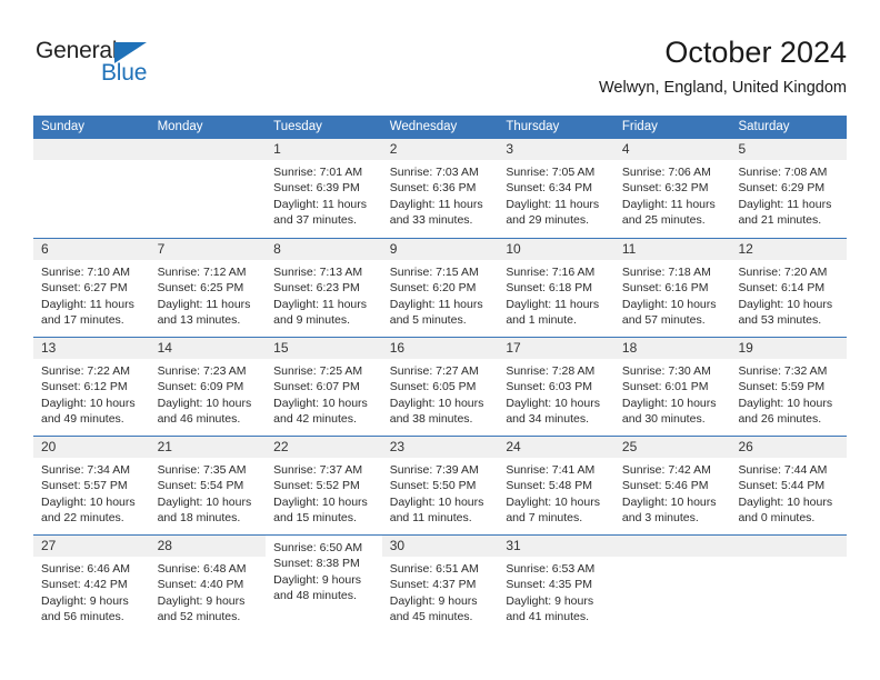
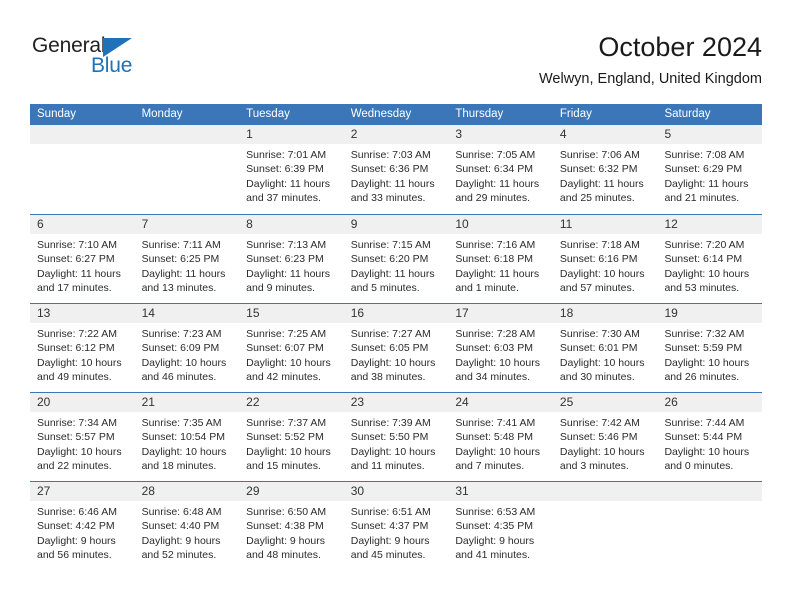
  General
  Blue
  October 2024
  Welwyn, England, United Kingdom
  Sunday
  Monday
  Tuesday
  Wednesday
  Thursday
  Friday
  Saturday
  1
  Sunrise: 7:01 AM
  Sunset: 6:39 PM
  Daylight: 11 hours
  and 37 minutes.
  2
  Sunrise: 7:03 AM
  Sunset: 6:36 PM
  Daylight: 11 hours
  and 33 minutes.
  3
  Sunrise: 7:05 AM
  Sunset: 6:34 PM
  Daylight: 11 hours
  and 29 minutes.
  4
  Sunrise: 7:06 AM
  Sunset: 6:32 PM
  Daylight: 11 hours
  and 25 minutes.
  5
  Sunrise: 7:08 AM
  Sunset: 6:29 PM
  Daylight: 11 hours
  and 21 minutes.
  6
  Sunrise: 7:10 AM
  Sunset: 6:27 PM
  Daylight: 11 hours
  and 17 minutes.
  7
- Sunrise: 7:12 AM
+ Sunrise: 7:11 AM
  Sunset: 6:25 PM
  Daylight: 11 hours
  and 13 minutes.
  8
  Sunrise: 7:13 AM
  Sunset: 6:23 PM
  Daylight: 11 hours
  and 9 minutes.
  9
  Sunrise: 7:15 AM
  Sunset: 6:20 PM
  Daylight: 11 hours
  and 5 minutes.
  10
  Sunrise: 7:16 AM
  Sunset: 6:18 PM
  Daylight: 11 hours
  and 1 minute.
  11
  Sunrise: 7:18 AM
  Sunset: 6:16 PM
  Daylight: 10 hours
  and 57 minutes.
  12
  Sunrise: 7:20 AM
  Sunset: 6:14 PM
  Daylight: 10 hours
  and 53 minutes.
  13
  Sunrise: 7:22 AM
  Sunset: 6:12 PM
  Daylight: 10 hours
  and 49 minutes.
  14
  Sunrise: 7:23 AM
  Sunset: 6:09 PM
  Daylight: 10 hours
  and 46 minutes.
  15
  Sunrise: 7:25 AM
  Sunset: 6:07 PM
  Daylight: 10 hours
  and 42 minutes.
  16
  Sunrise: 7:27 AM
  Sunset: 6:05 PM
  Daylight: 10 hours
  and 38 minutes.
  17
  Sunrise: 7:28 AM
  Sunset: 6:03 PM
  Daylight: 10 hours
  and 34 minutes.
  18
  Sunrise: 7:30 AM
  Sunset: 6:01 PM
  Daylight: 10 hours
  and 30 minutes.
  19
  Sunrise: 7:32 AM
  Sunset: 5:59 PM
  Daylight: 10 hours
  and 26 minutes.
  20
  Sunrise: 7:34 AM
  Sunset: 5:57 PM
  Daylight: 10 hours
  and 22 minutes.
  21
  Sunrise: 7:35 AM
- Sunset: 5:54 PM
+ Sunset: 10:54 PM
  Daylight: 10 hours
  and 18 minutes.
  22
  Sunrise: 7:37 AM
  Sunset: 5:52 PM
  Daylight: 10 hours
  and 15 minutes.
  23
  Sunrise: 7:39 AM
  Sunset: 5:50 PM
  Daylight: 10 hours
  and 11 minutes.
  24
  Sunrise: 7:41 AM
  Sunset: 5:48 PM
  Daylight: 10 hours
  and 7 minutes.
  25
  Sunrise: 7:42 AM
  Sunset: 5:46 PM
  Daylight: 10 hours
  and 3 minutes.
  26
  Sunrise: 7:44 AM
  Sunset: 5:44 PM
  Daylight: 10 hours
  and 0 minutes.
  27
  Sunrise: 6:46 AM
  Sunset: 4:42 PM
  Daylight: 9 hours
  and 56 minutes.
  28
  Sunrise: 6:48 AM
  Sunset: 4:40 PM
  Daylight: 9 hours
  and 52 minutes.
+ 29
  Sunrise: 6:50 AM
- Sunset: 8:38 PM
+ Sunset: 4:38 PM
  Daylight: 9 hours
  and 48 minutes.
  30
  Sunrise: 6:51 AM
  Sunset: 4:37 PM
  Daylight: 9 hours
  and 45 minutes.
  31
  Sunrise: 6:53 AM
  Sunset: 4:35 PM
  Daylight: 9 hours
  and 41 minutes.
